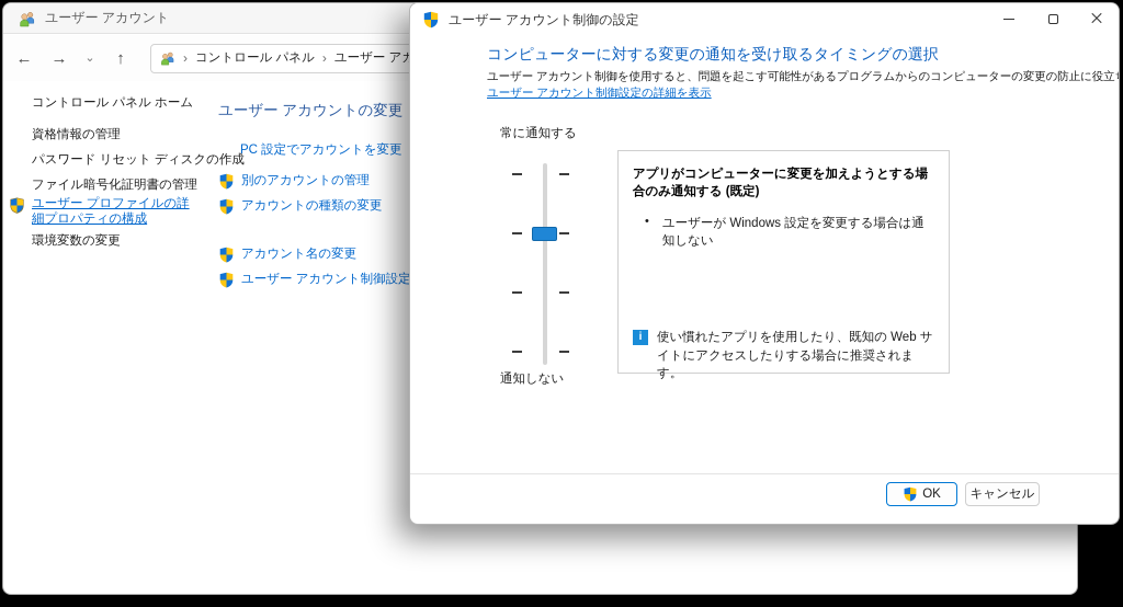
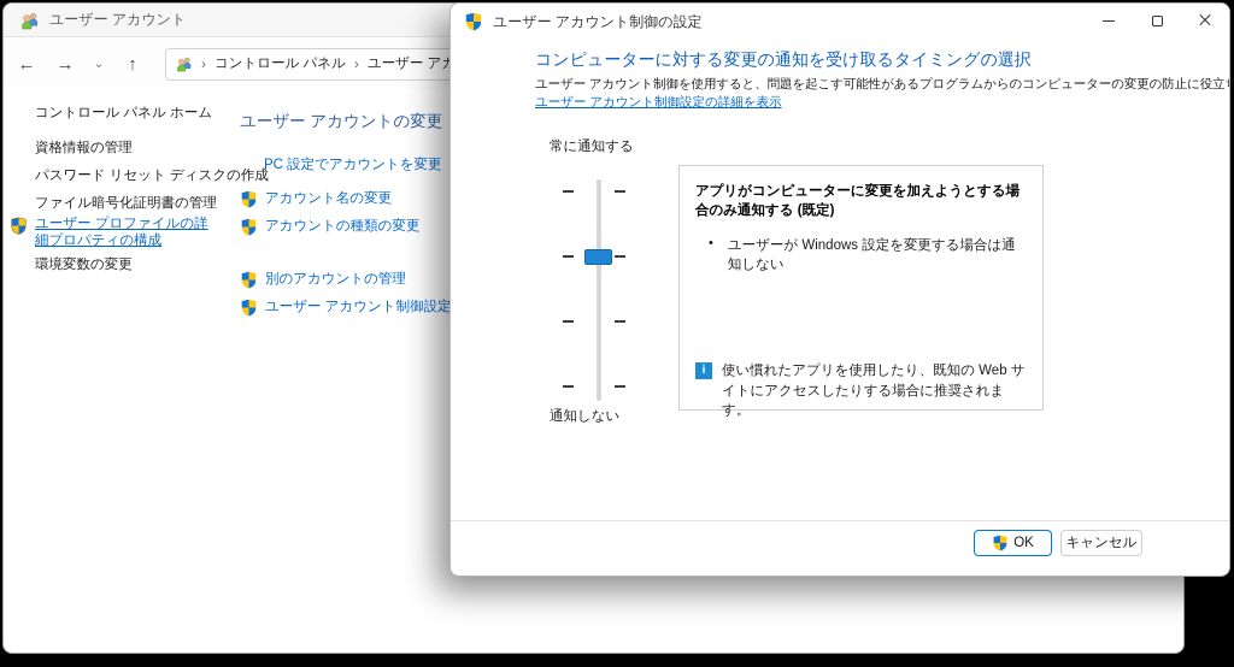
  ユーザー アカウント
  ←
  →
  ⌄
  ↑
  ›
  コントロール パネル
  ›
  コントロール パネル ホーム
  資格情報の管理
  パスワード リセット ディスクの作成
  ファイル暗号化証明書の管理
  ユーザー プロファイルの詳細プロパティの構成
  環境変数の変更
  ユーザー アカウントの変更
  PC 設定でアカウントを変更
- 別のアカウントの管理
+ アカウント名の変更
  アカウントの種類の変更
- アカウント名の変更
+ 別のアカウントの管理
  ユーザー アカウント制御設定
  ユーザー アカウント制御の設定
  コンピューターに対する変更の通知を受け取るタイミングの選択
  ユーザー アカウント制御を使用すると、問題を起こす可能性があるプログラムからのコンピューターの変更の防止に役立
  ユーザー アカウント制御設定の詳細を表示
  常に通知する
  通知しない
  アプリがコンピューターに変更を加えようとする場合のみ通知する (既定)
  •
  ユーザーが Windows 設定を変更する場合は通知しない
  i
  使い慣れたアプリを使用したり、既知の Web サイトにアクセスしたりする場合に推奨されます。
  OK
  キャンセル
